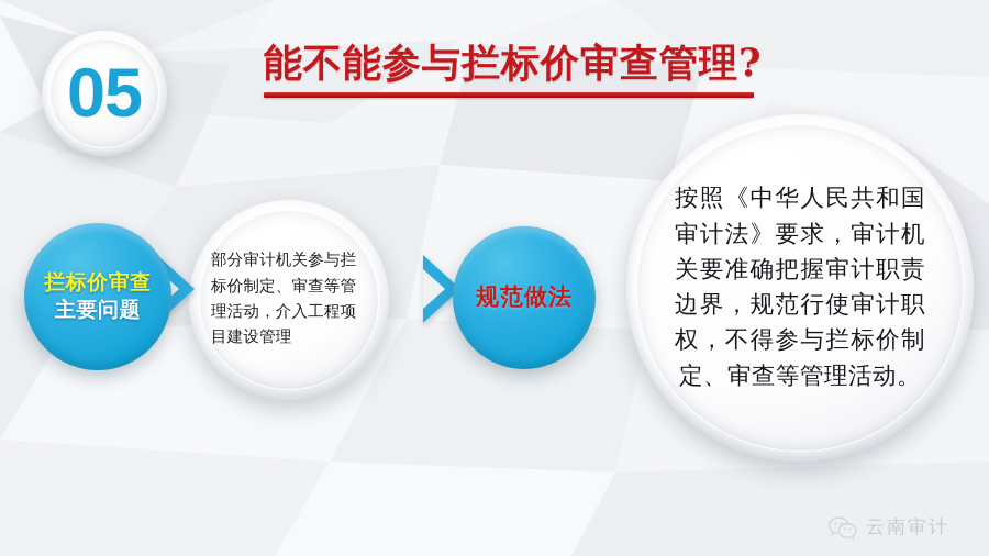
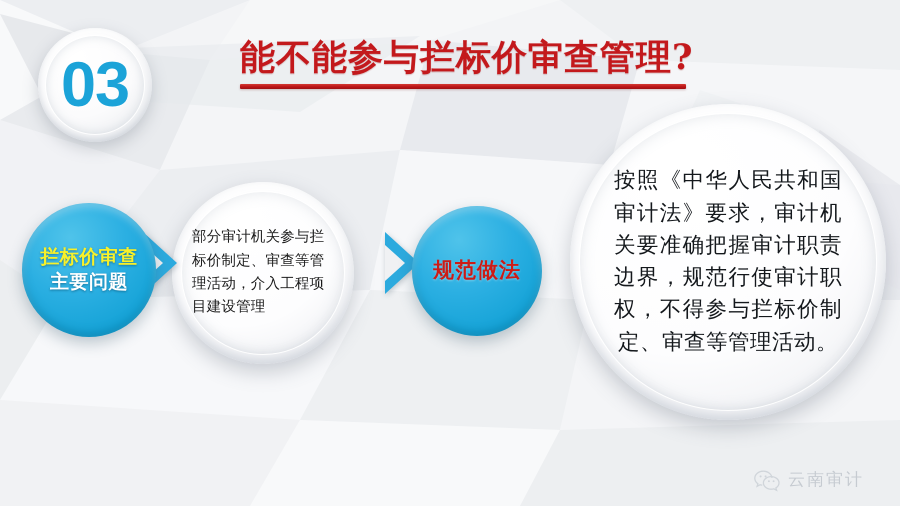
- 05
+ 03
  能不能参与拦标价审查管理?
  拦标价审查主要问题
  部分审计机关参与拦标价制定、审查等管理活动，介入工程项目建设管理
  规范做法
  按照《中华人民共和国审计法》要求，审计机关要准确把握审计职责边界，规范行使审计职权，不得参与拦标价制定、审查等管理活动。
  云南审计
